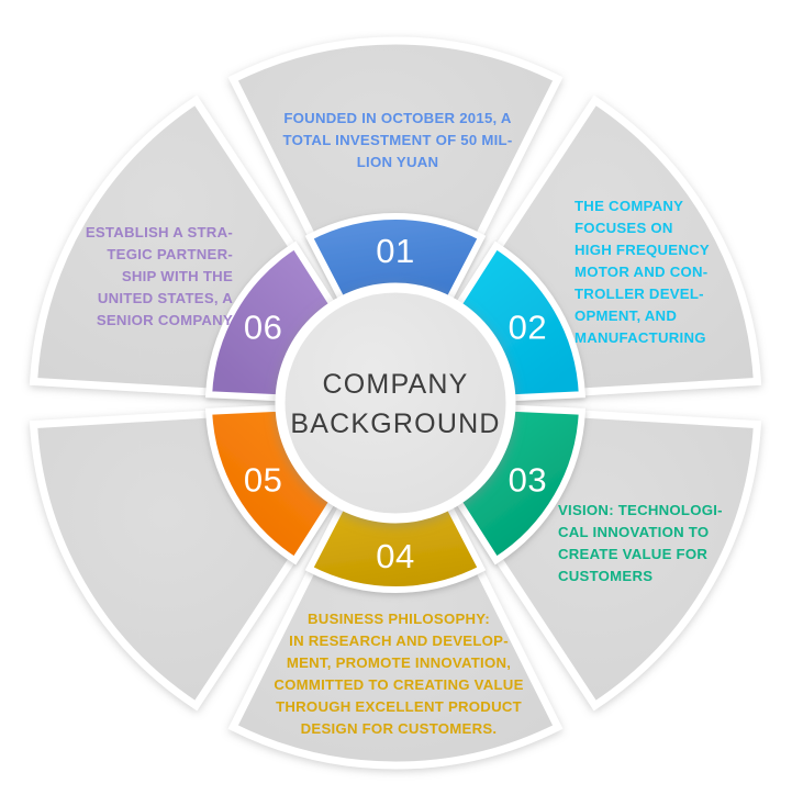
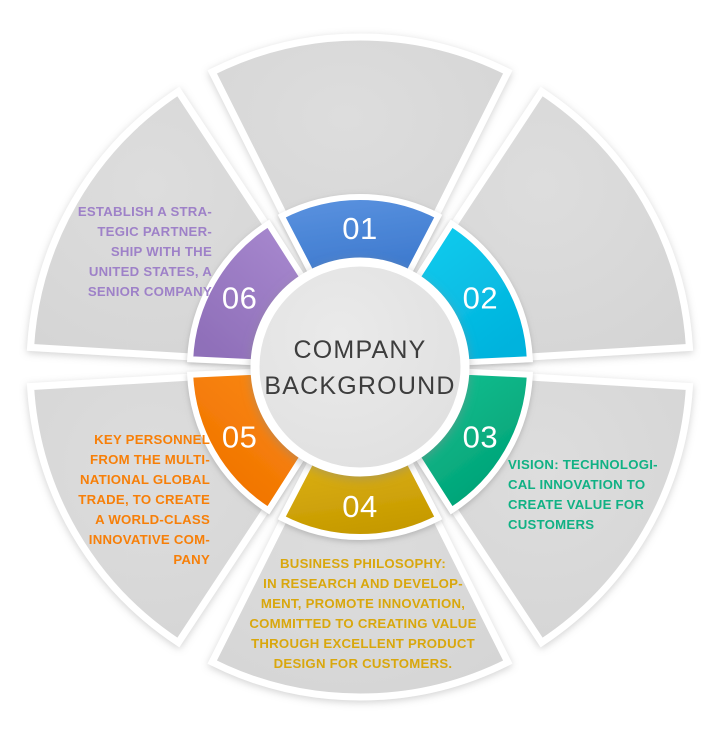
  COMPANY
  BACKGROUND
  01
  02
  03
  04
  05
  06
- FOUNDED IN OCTOBER 2015, A
- TOTAL INVESTMENT OF 50 MIL-
- LION YUAN
- THE COMPANY
- FOCUSES ON
- HIGH FREQUENCY
- MOTOR AND CON-
- TROLLER DEVEL-
- OPMENT, AND
- MANUFACTURING
  VISION: TECHNOLOGI-
  CAL INNOVATION TO
  CREATE VALUE FOR
  CUSTOMERS
  BUSINESS PHILOSOPHY:
  IN RESEARCH AND DEVELOP-
  MENT, PROMOTE INNOVATION,
  COMMITTED TO CREATING VALUE
  THROUGH EXCELLENT PRODUCT
  DESIGN FOR CUSTOMERS.
+ KEY PERSONNEL
+ FROM THE MULTI-
+ NATIONAL GLOBAL
+ TRADE, TO CREATE
+ A WORLD-CLASS
+ INNOVATIVE COM-
+ PANY
  ESTABLISH A STRA-
  TEGIC PARTNER-
  SHIP WITH THE
  UNITED STATES, A
  SENIOR COMPANY
